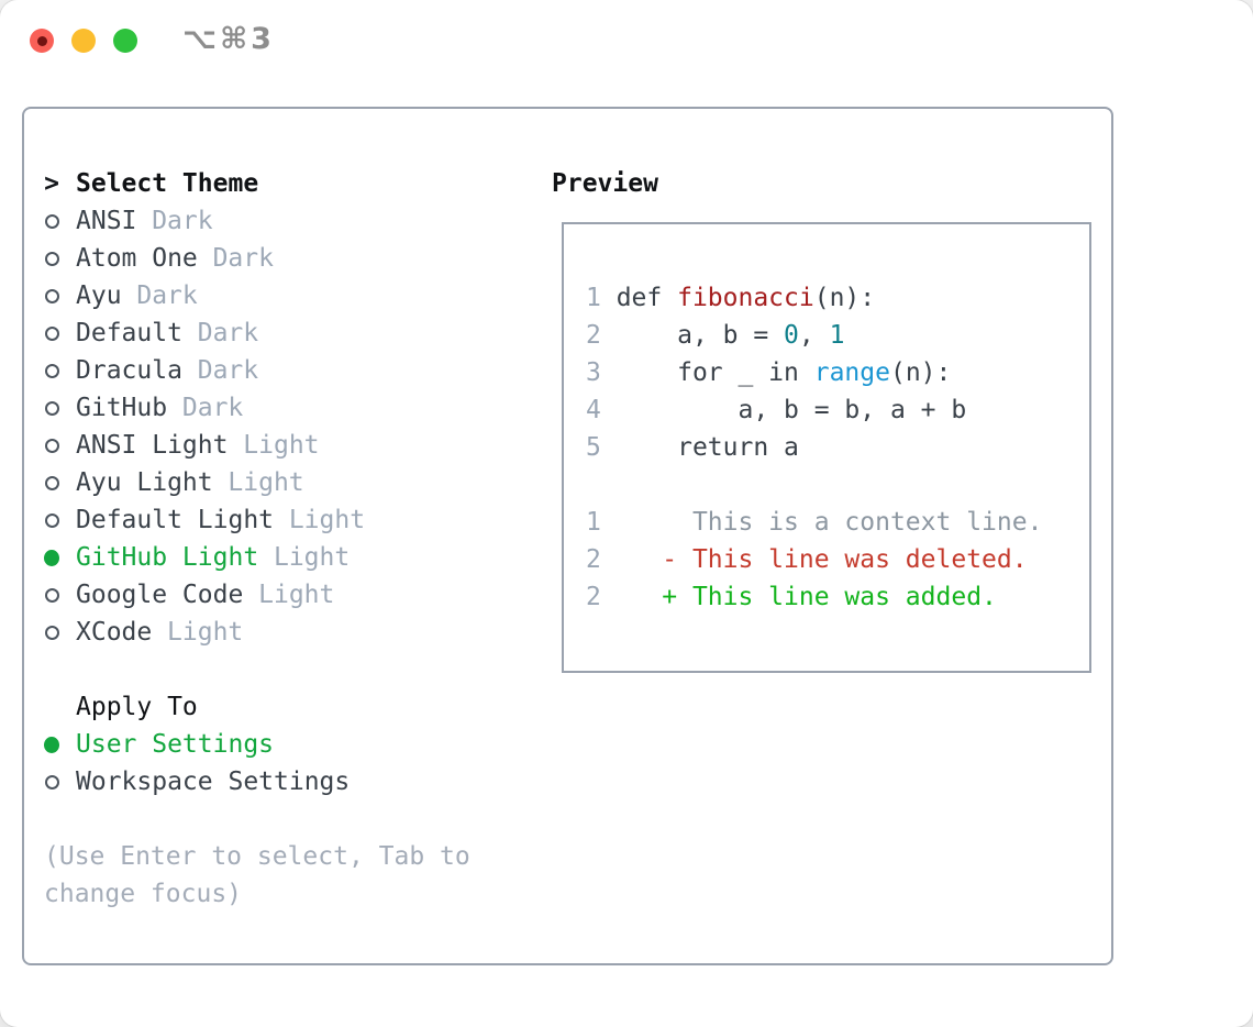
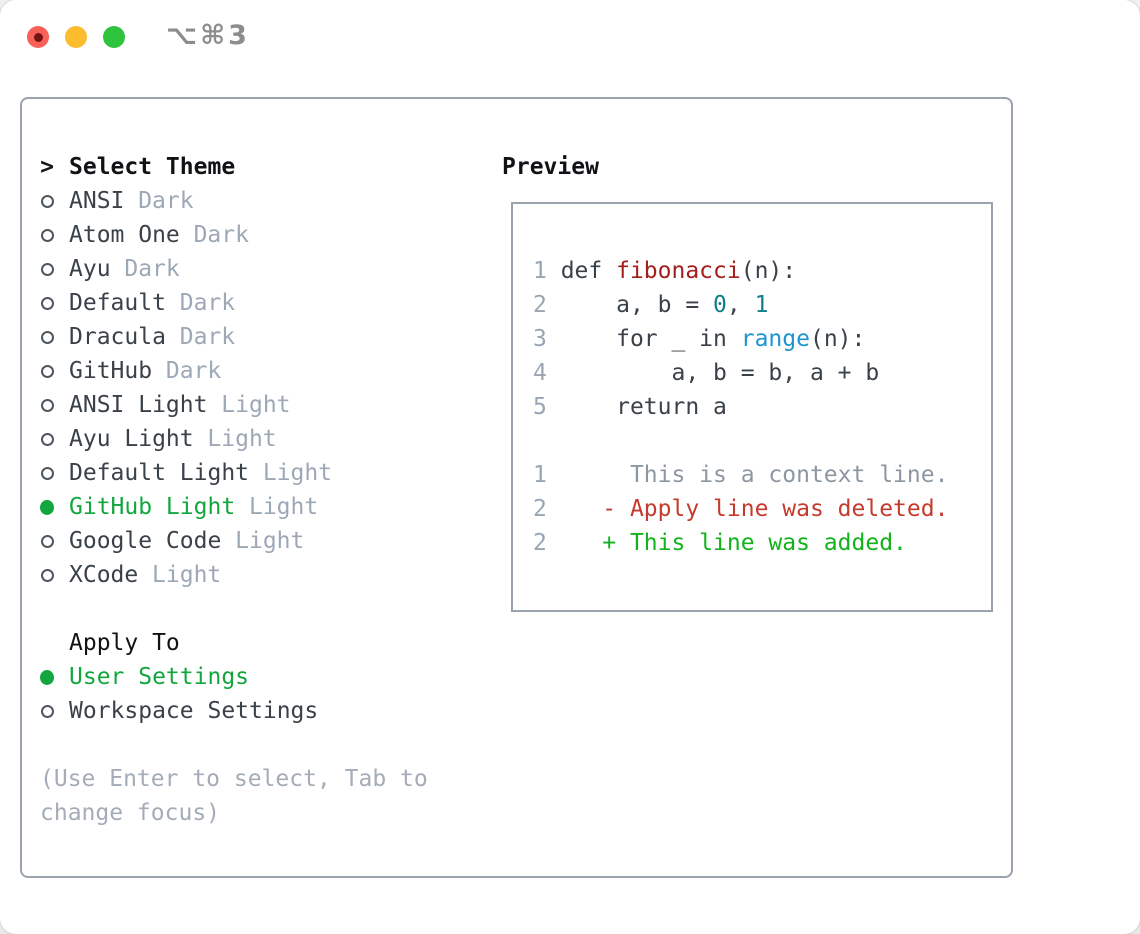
  ⌥⌘3
  >
  Select Theme
  ANSI
  Dark
  Atom One
  Dark
  Ayu
  Dark
  Default
  Dark
  Dracula
  Dark
  GitHub
  Dark
  ANSI Light
  Light
  Ayu Light
  Light
  Default Light
  Light
  GitHub Light
  Light
  Google Code
  Light
  XCode
  Light
  Apply To
  User Settings
  Workspace Settings
  (Use Enter to select, Tab to change focus)
  Preview
  1 def fibonacci(n):
  2 a, b = 0, 1
  3 for _ in range(n):
  4 a, b = b, a + b
  5 return a
  1 This is a context line.
- 2 - This line was deleted.
+ 2 - Apply line was deleted.
  2 + This line was added.
